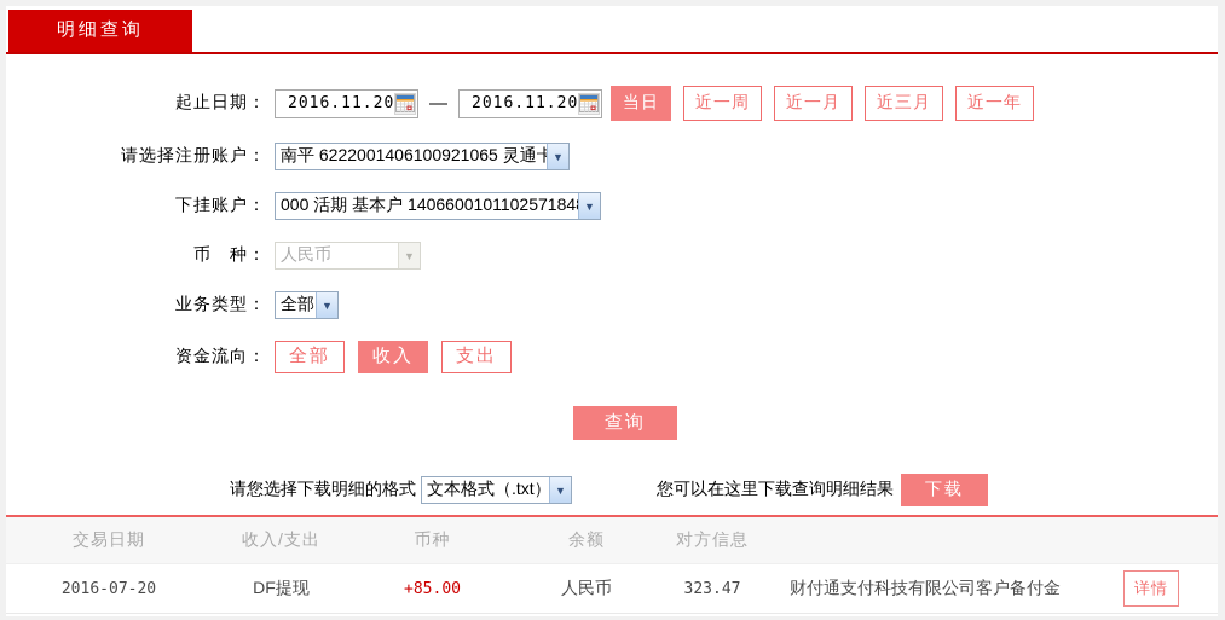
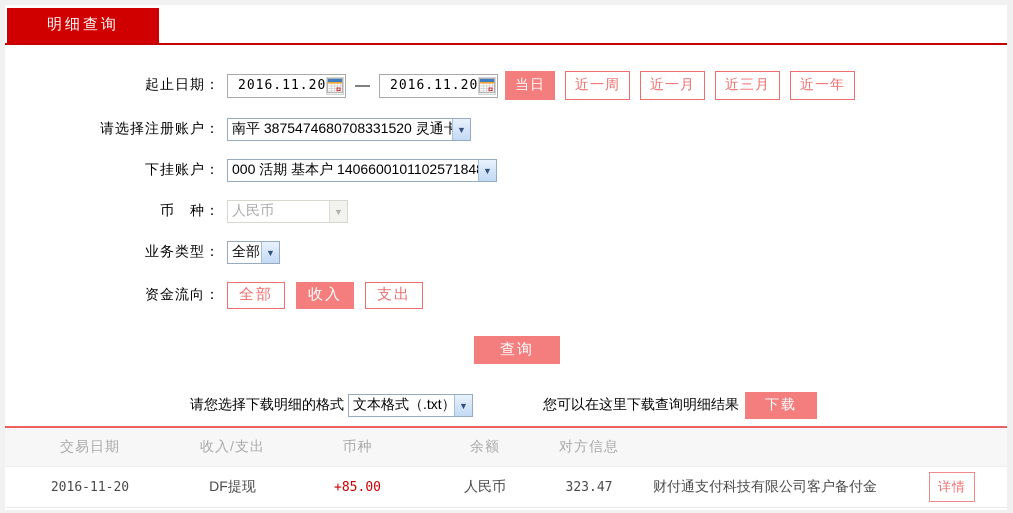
  明细查询
  起止日期：
  2016.11.20
  —
  2016.11.20
  当日
  近一周
  近一月
  近三月
  近一年
  请选择注册账户：
- 南平 6222001406100921065 灵通卡
+ 南平 3875474680708331520 灵通卡
  ▼
  下挂账户：
  000 活期 基本户 140660010110257184
  ▼
  币 种：
  人民币
  ▼
  业务类型：
  全部
  ▼
  资金流向：
  全部
  收入
  支出
  查询
  请您选择下载明细的格式
  文本格式（.txt）
  ▼
  您可以在这里下载查询明细结果
  下载
  交易日期
  收入/支出
  币种
  余额
  对方信息
- 2016-07-20
+ 2016-11-20
  DF提现
  +85.00
  人民币
  323.47
  财付通支付科技有限公司客户备付金
  详情
